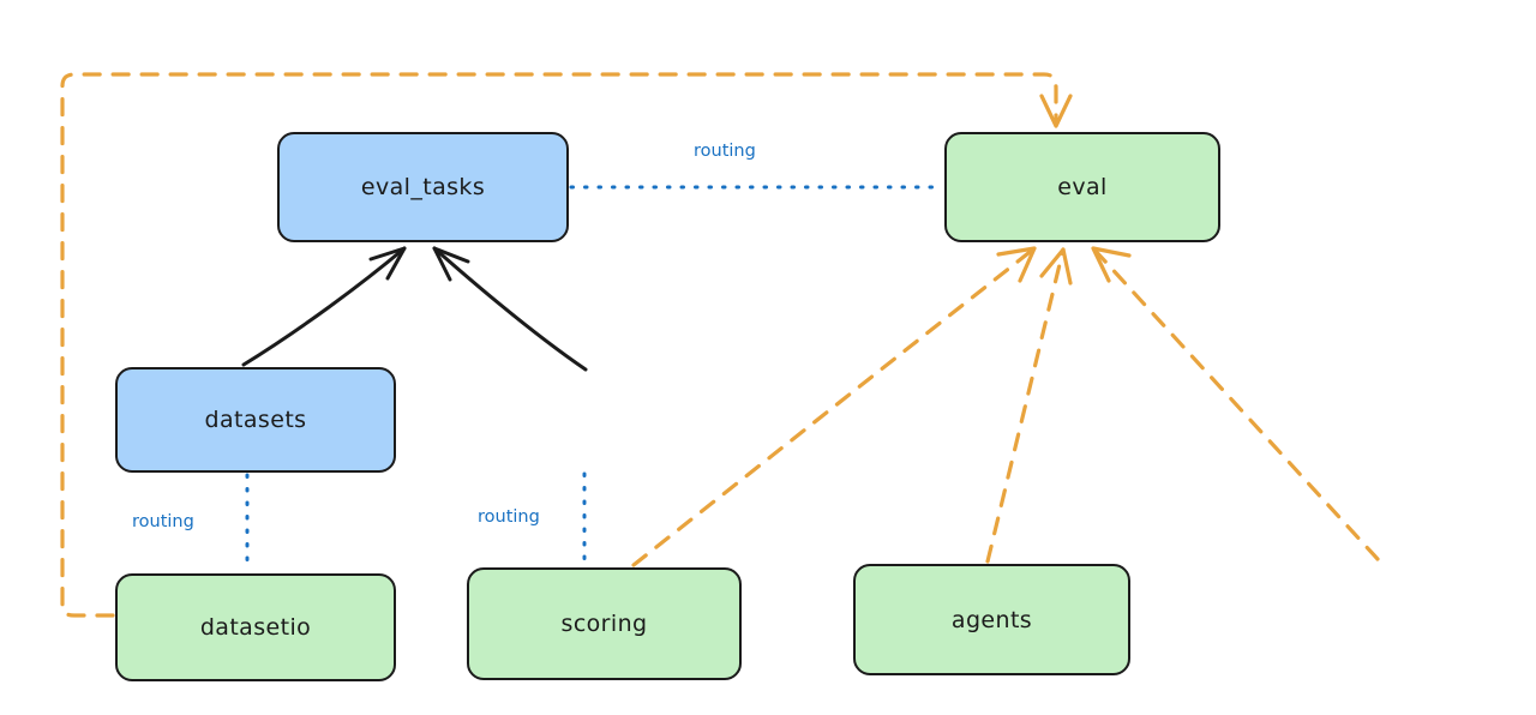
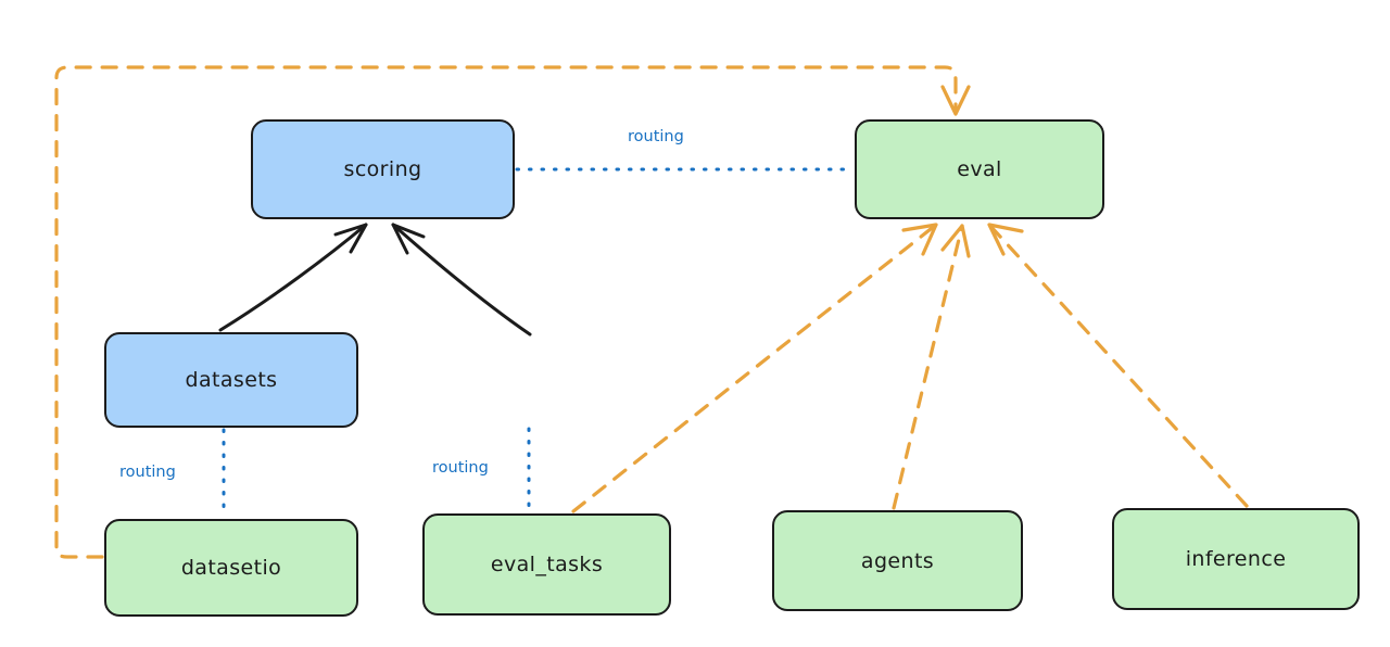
- eval_tasks
+ scoring
  eval
  datasets
  datasetio
- scoring
+ eval_tasks
  agents
+ inference
  routing
  routing
  routing
